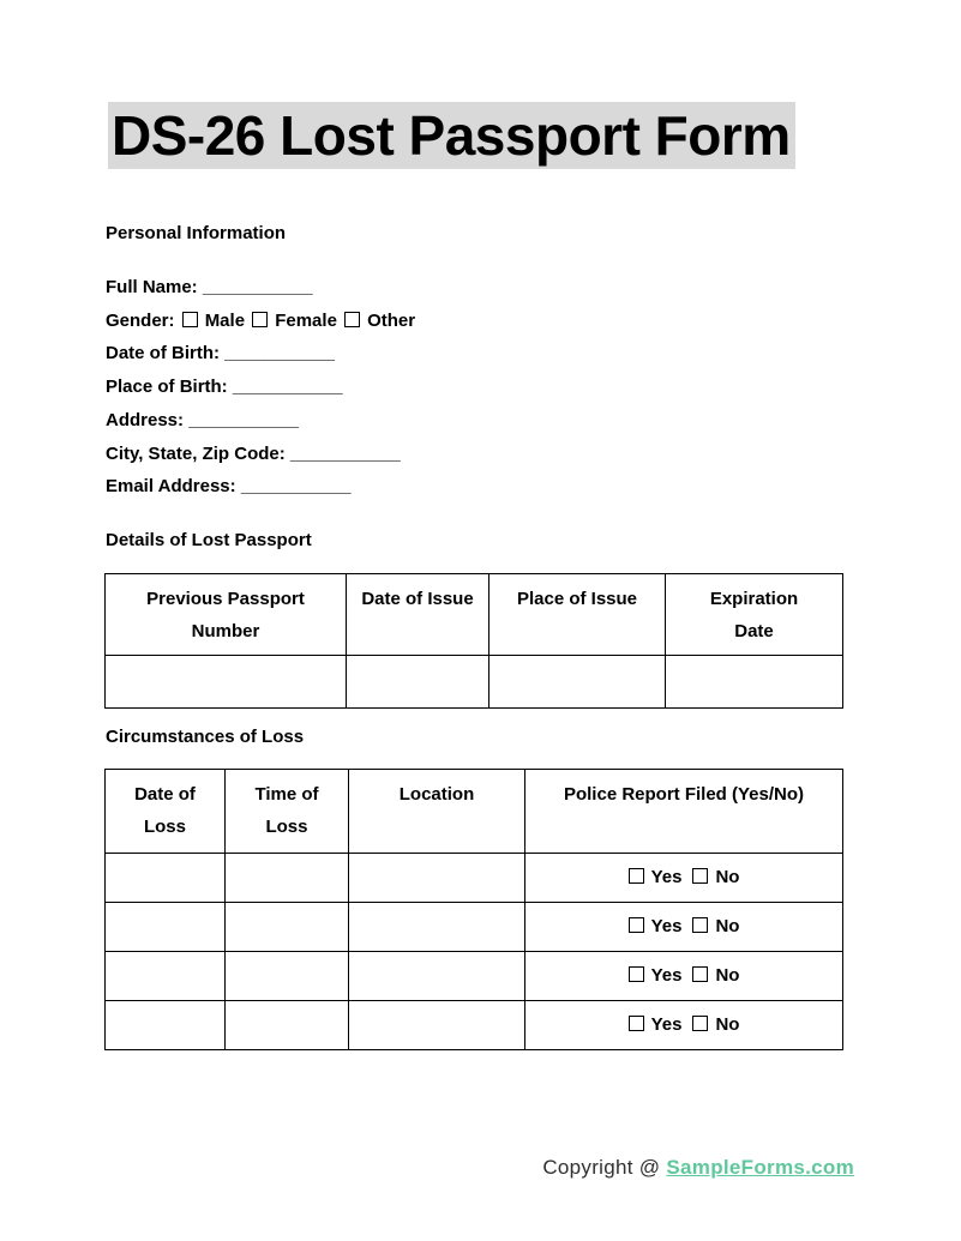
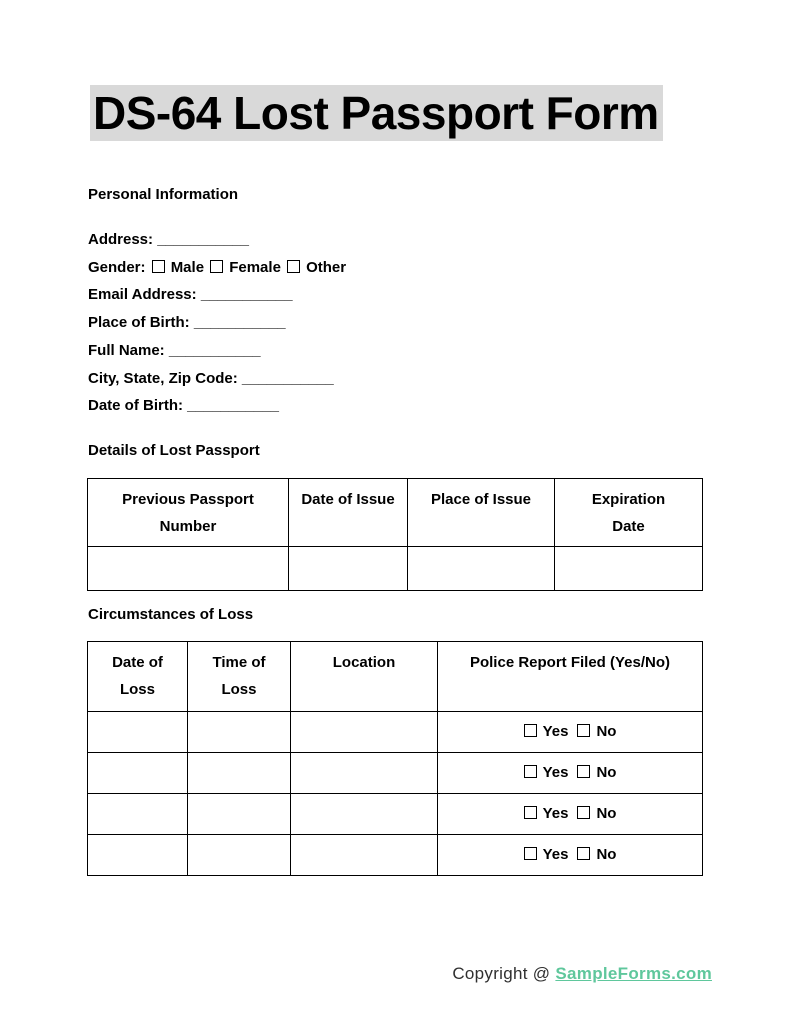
- DS-26 Lost Passport Form
+ DS-64 Lost Passport Form
  Personal Information
- Full Name: ___________
+ Address: ___________
  Gender: Male Female Other
- Date of Birth: ___________
+ Email Address: ___________
  Place of Birth: ___________
- Address: ___________
+ Full Name: ___________
  City, State, Zip Code: ___________
- Email Address: ___________
+ Date of Birth: ___________
  Details of Lost Passport
  Previous PassportNumber	Date of Issue	Place of Issue	ExpirationDate
  Circumstances of Loss
  Date ofLoss	Time ofLoss	Location	Police Report Filed (Yes/No)
  			Yes No
  			Yes No
  			Yes No
  			Yes No
  Copyright @ SampleForms.com
